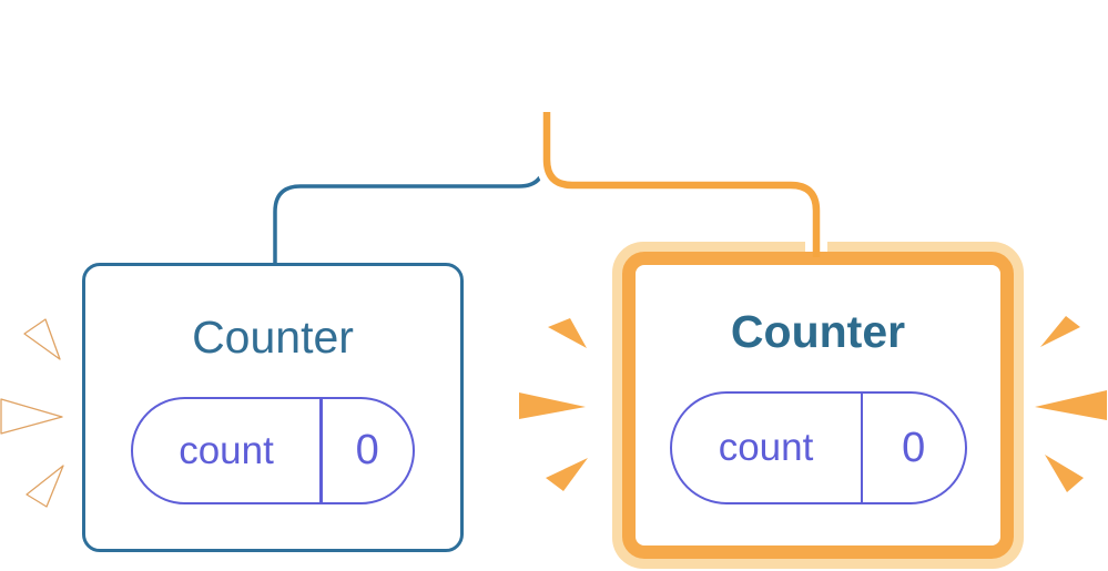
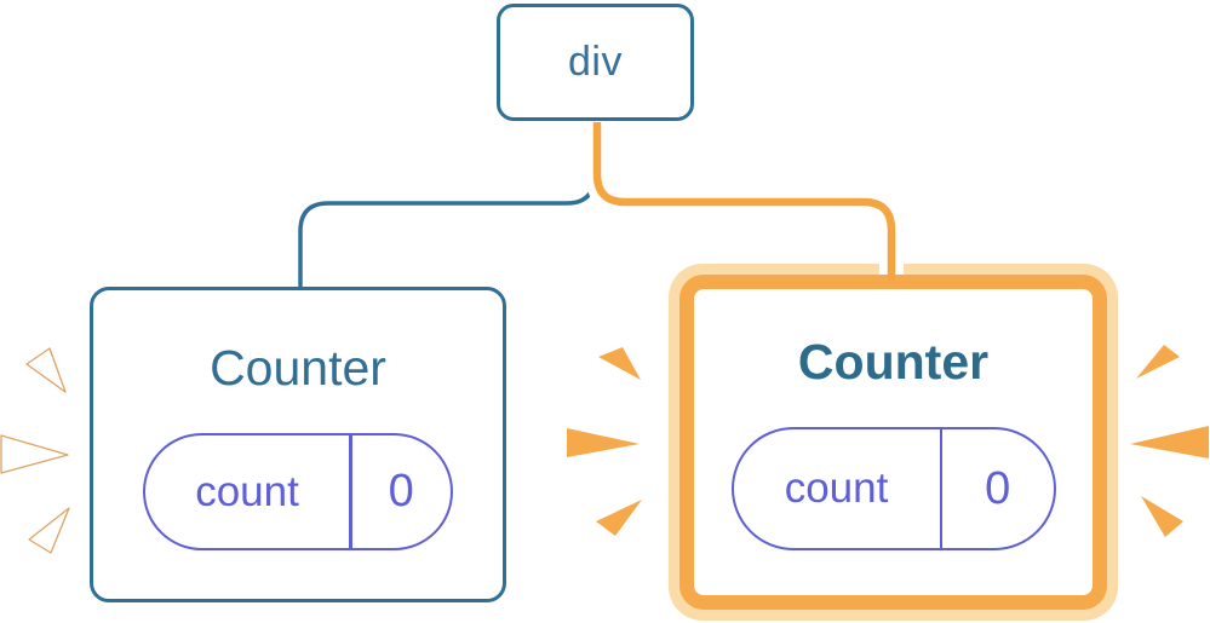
+ div
  Counter
  count
  0
  Counter
  count
  0
